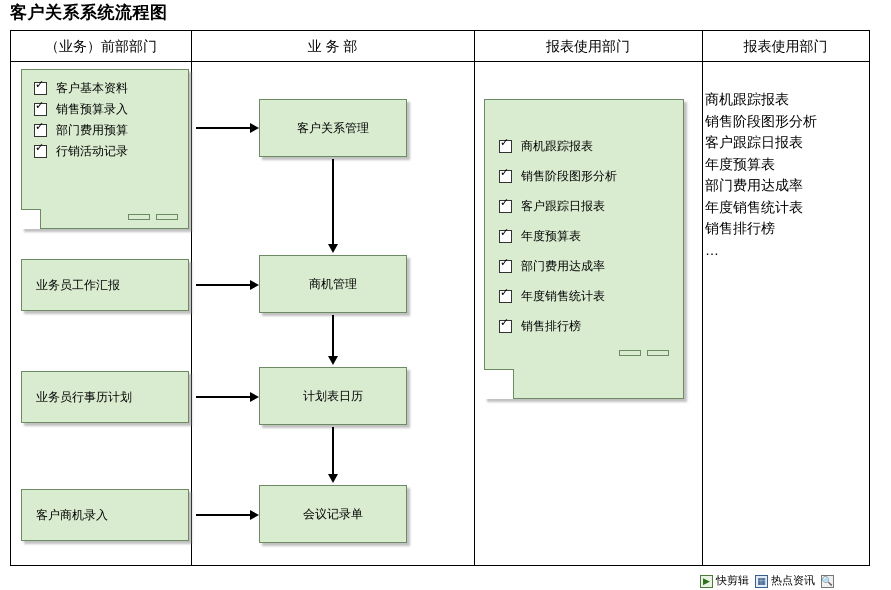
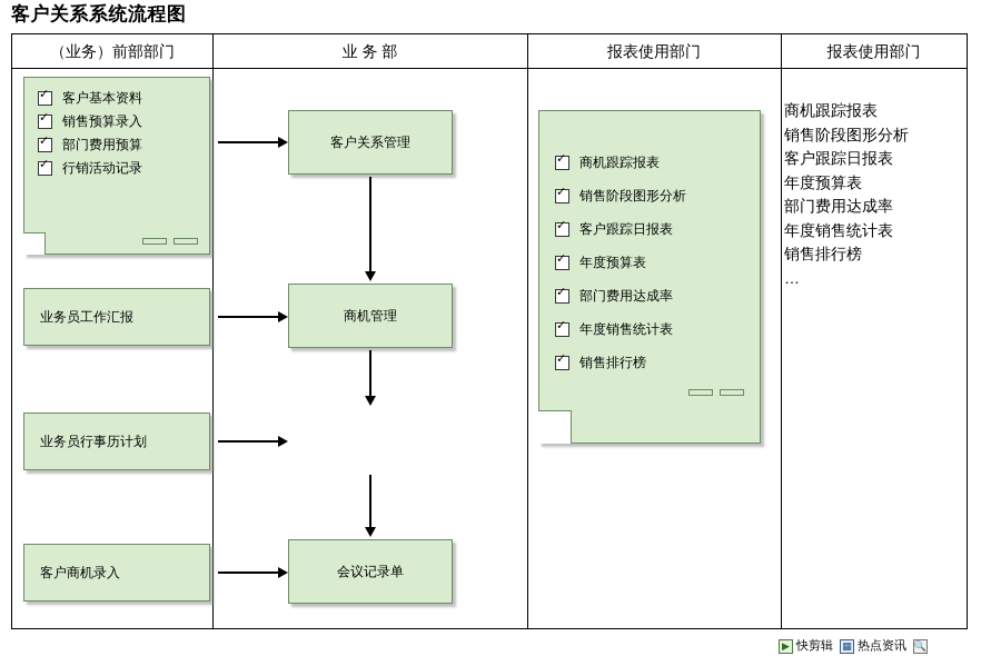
  客户关系系统流程图
  （业务）前部部门
  业 务 部
  报表使用部门
  报表使用部门
  客户基本资料
  销售预算录入
  部门费用预算
  行销活动记录
  业务员工作汇报
  业务员行事历计划
  客户商机录入
  客户关系管理
  商机管理
- 计划表日历
  会议记录单
  商机跟踪报表
  销售阶段图形分析
  客户跟踪日报表
  年度预算表
  部门费用达成率
  年度销售统计表
  销售排行榜
  商机跟踪报表
  销售阶段图形分析
  客户跟踪日报表
  年度预算表
  部门费用达成率
  年度销售统计表
  销售排行榜
  …
  ▶
  快剪辑
  ▦
  热点资讯
  🔍
